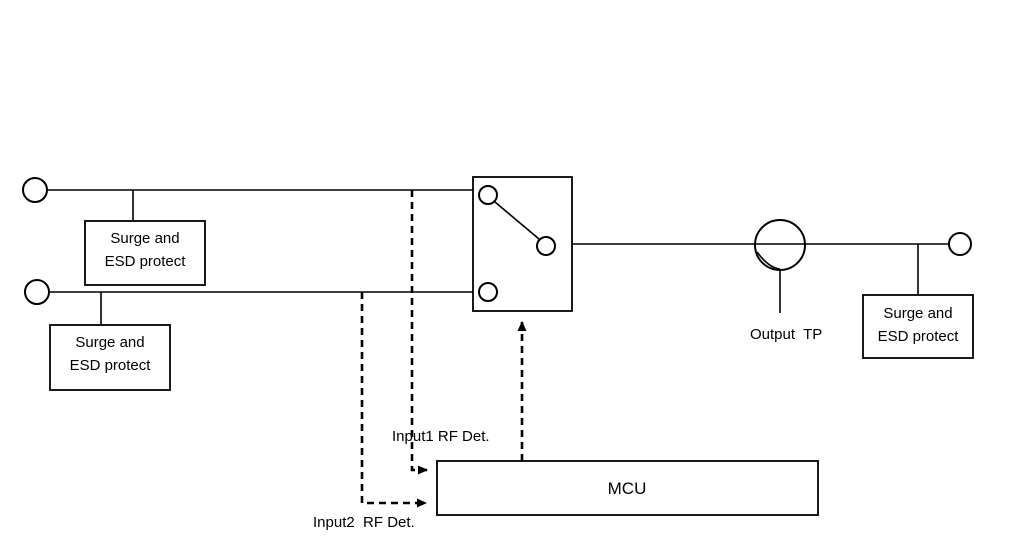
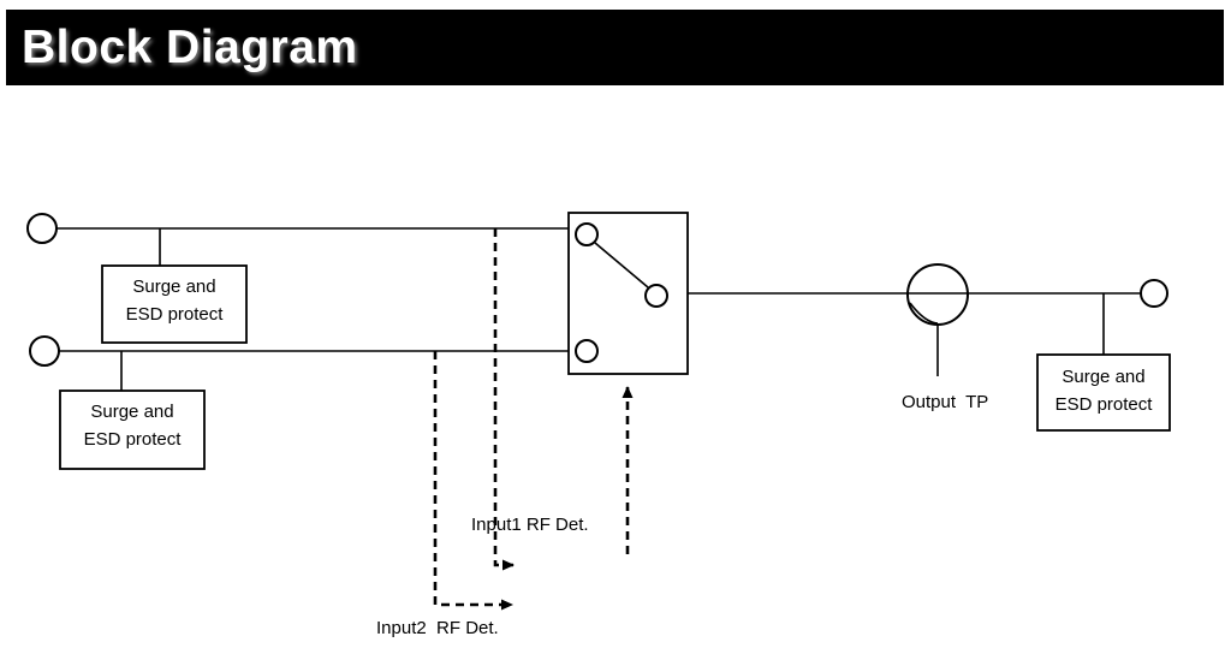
+ Block Diagram
  Surge and
  ESD protect
  Surge and
  ESD protect
  Output TP
  Surge and
  ESD protect
- MCU
  Input1 RF Det.
  Input2 RF Det.
